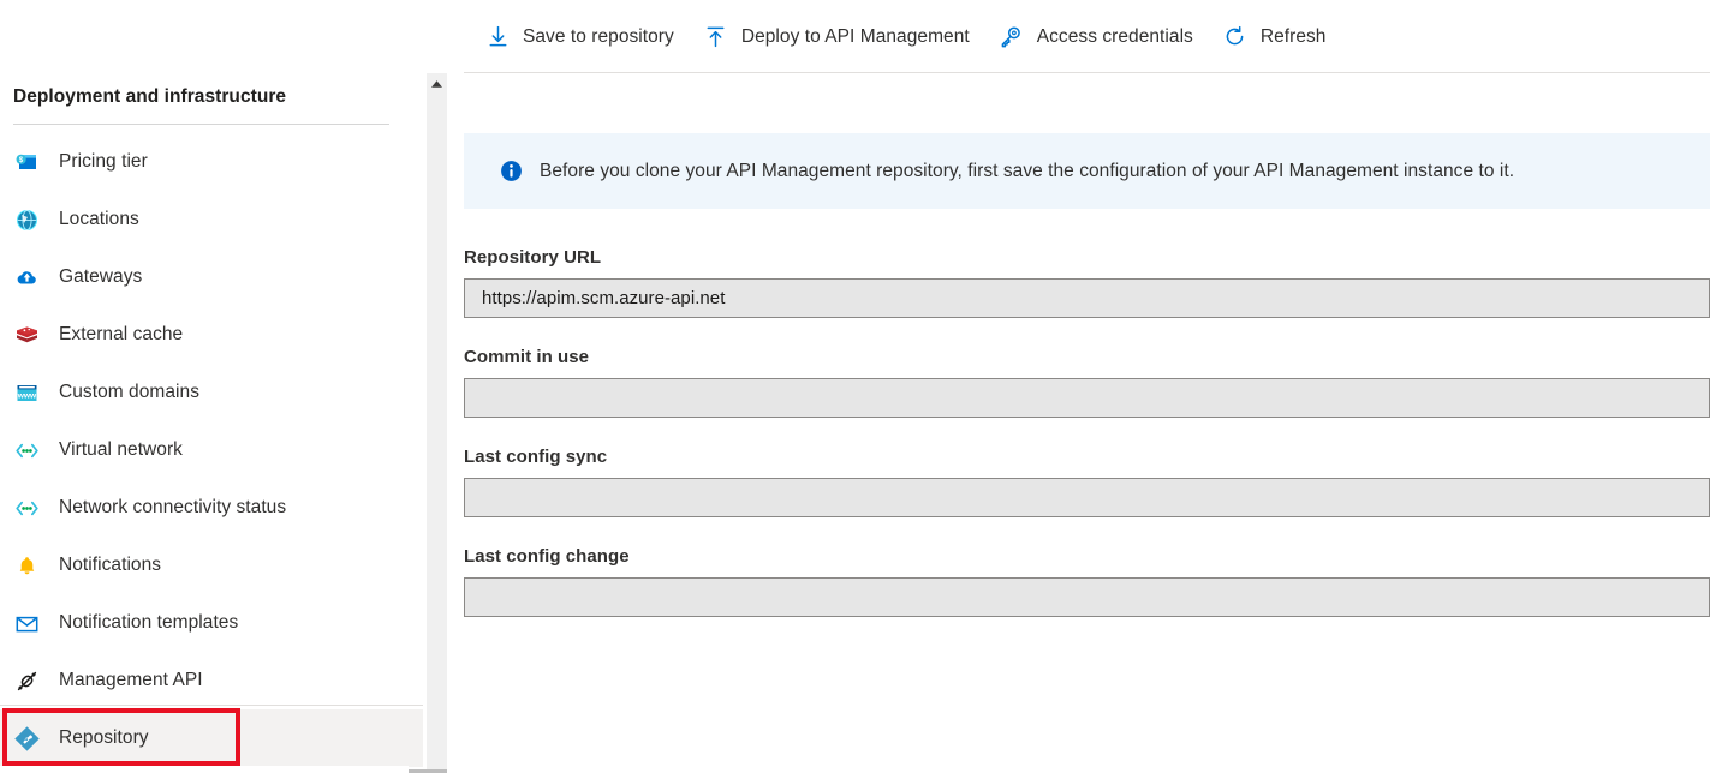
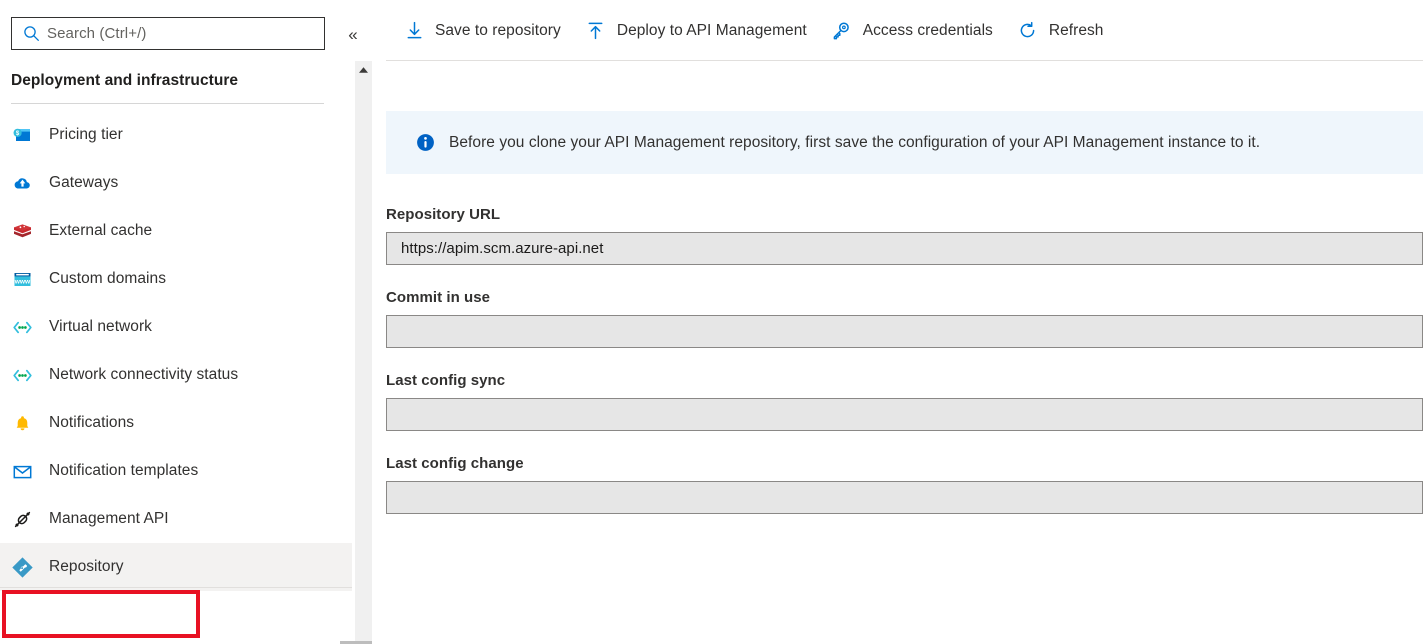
+ Search (Ctrl+/)
+ «
  Deployment and infrastructure
  Pricing tier
- Locations
  Gateways
  External cache
  Custom domains
  Virtual network
  Network connectivity status
  Notifications
  Notification templates
  Management API
  Repository
  Save to repository
  Deploy to API Management
  Access credentials
  Refresh
  Before you clone your API Management repository, first save the configuration of your API Management instance to it.
  Repository URL
  https://apim.scm.azure-api.net
  Commit in use
  Last config sync
  Last config change
